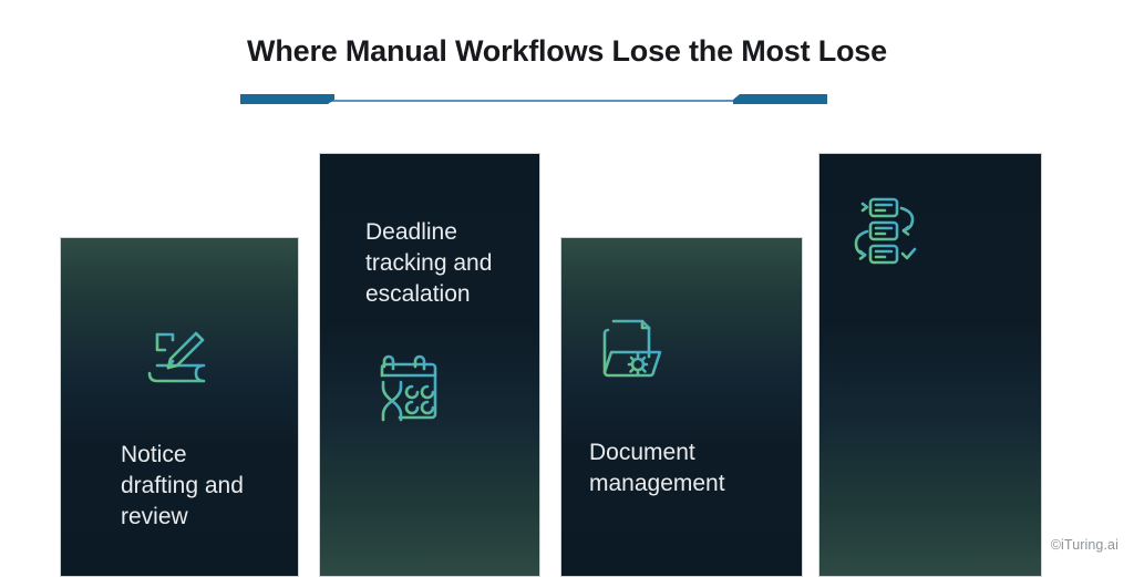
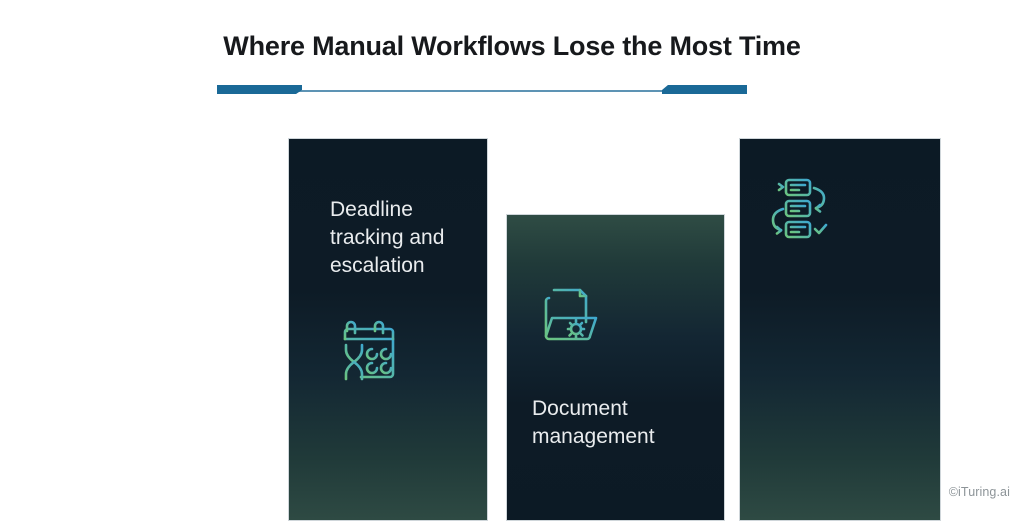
- Where Manual Workflows Lose the Most Lose
+ Where Manual Workflows Lose the Most Time
- Notice
- drafting and
- review
  Deadline
  tracking and
  escalation
  Document
  management
  ©iTuring.ai
